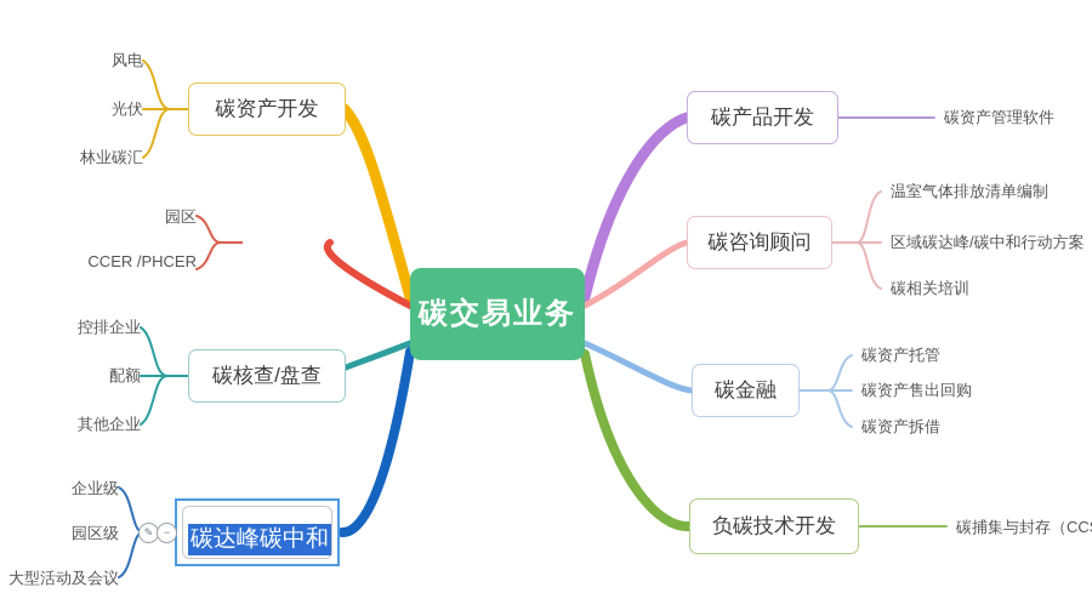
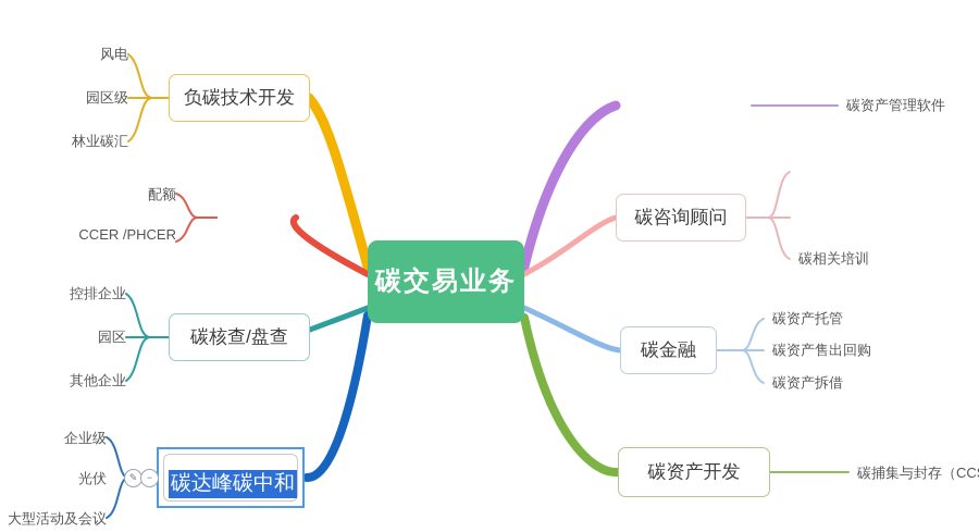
  碳交易业务
- 碳资产开发
+ 负碳技术开发
  风电
- 光伏
+ 园区级
  林业碳汇
- 园区
+ 配额
  CCER /PHCER
  碳核查/盘查
  控排企业
- 配额
+ 园区
  其他企业
  碳达峰碳中和
  ✎
  −
  企业级
- 园区级
+ 光伏
  大型活动及会议
- 碳产品开发
  碳资产管理软件
  碳咨询顾问
- 温室气体排放清单编制
- 区域碳达峰/碳中和行动方案
  碳相关培训
  碳金融
  碳资产托管
  碳资产售出回购
  碳资产拆借
- 负碳技术开发
+ 碳资产开发
  碳捕集与封存（CC
